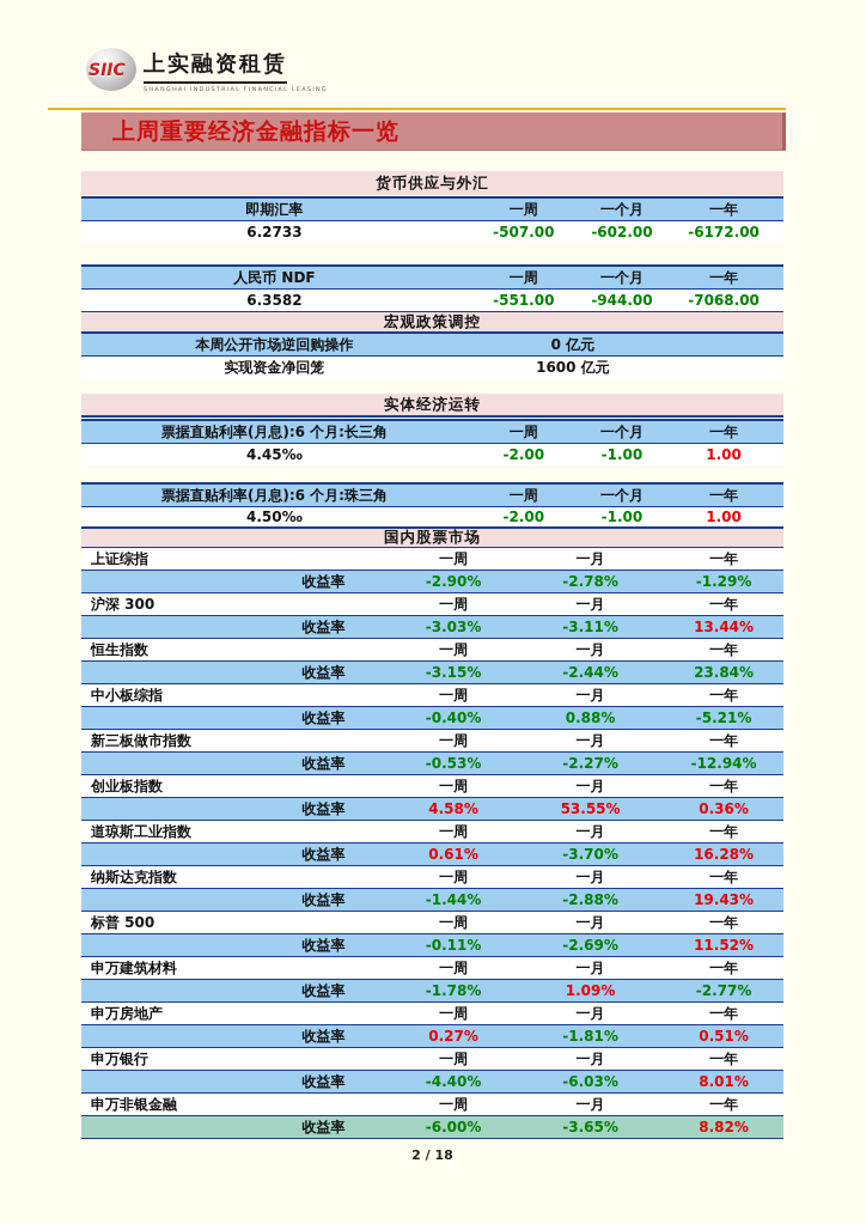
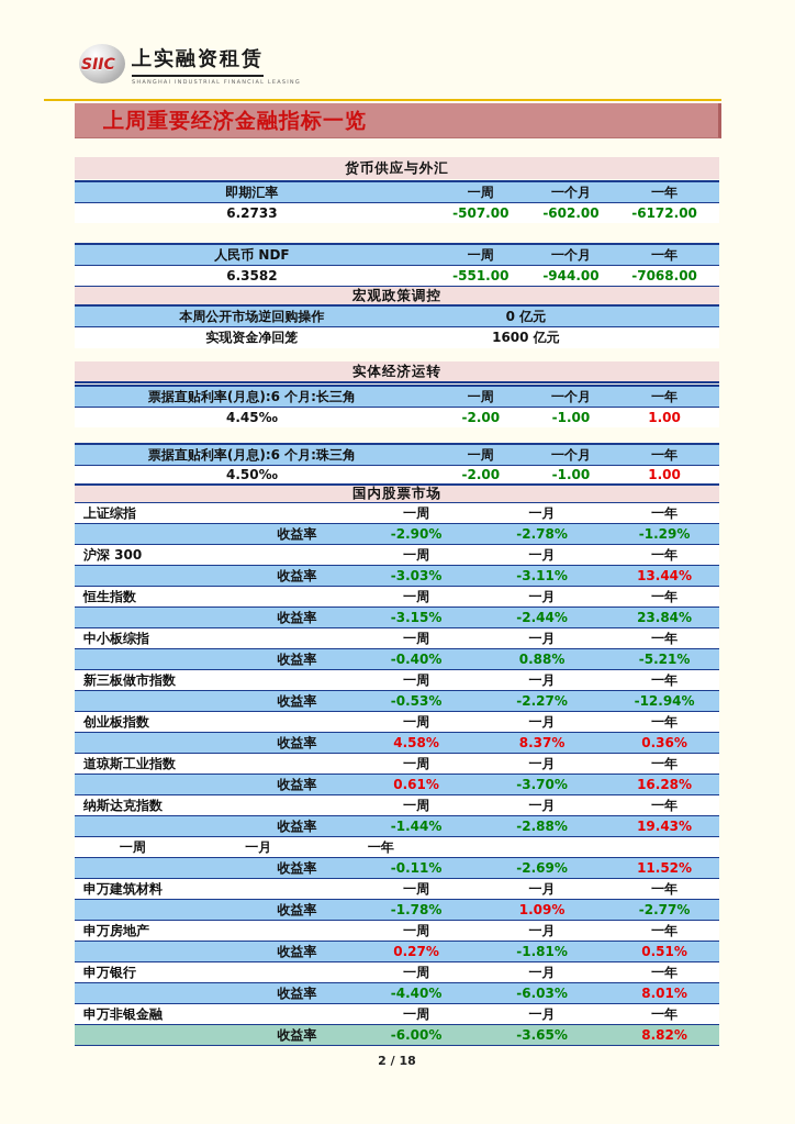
  SIIC
  上实融资租赁
  上周重要经济金融指标一览
  货币供应与外汇
  即期汇率
  一周
  一个月
  一年
  6.2733
  -507.00
  -602.00
  -6172.00
  人民币 NDF
  一周
  一个月
  一年
  6.3582
  -551.00
  -944.00
  -7068.00
  宏观政策调控
  本周公开市场逆回购操作
  0 亿元
  实现资金净回笼
  1600 亿元
  实体经济运转
  票据直贴利率(月息):6 个月:长三角
  一周
  一个月
  一年
  4.45‰
  -2.00
  -1.00
  1.00
  票据直贴利率(月息):6 个月:珠三角
  一周
  一个月
  一年
  4.50‰
  -2.00
  -1.00
  1.00
  国内股票市场
  上证综指
  一周
  一月
  一年
  收益率
  -2.90%
  -2.78%
  -1.29%
  沪深 300
  一周
  一月
  一年
  收益率
  -3.03%
  -3.11%
  13.44%
  恒生指数
  一周
  一月
  一年
  收益率
  -3.15%
  -2.44%
  23.84%
  中小板综指
  一周
  一月
  一年
  收益率
  -0.40%
  0.88%
  -5.21%
  新三板做市指数
  一周
  一月
  一年
  收益率
  -0.53%
  -2.27%
  -12.94%
  创业板指数
  一周
  一月
  一年
  收益率
  4.58%
- 53.55%
+ 8.37%
  0.36%
  道琼斯工业指数
  一周
  一月
  一年
  收益率
  0.61%
  -3.70%
  16.28%
  纳斯达克指数
  一周
  一月
  一年
  收益率
  -1.44%
  -2.88%
  19.43%
- 标普 500
  一周
  一月
  一年
  收益率
  -0.11%
  -2.69%
  11.52%
  申万建筑材料
  一周
  一月
  一年
  收益率
  -1.78%
  1.09%
  -2.77%
  申万房地产
  一周
  一月
  一年
  收益率
  0.27%
  -1.81%
  0.51%
  申万银行
  一周
  一月
  一年
  收益率
  -4.40%
  -6.03%
  8.01%
  申万非银金融
  一周
  一月
  一年
  收益率
  -6.00%
  -3.65%
  8.82%
  2 / 18
